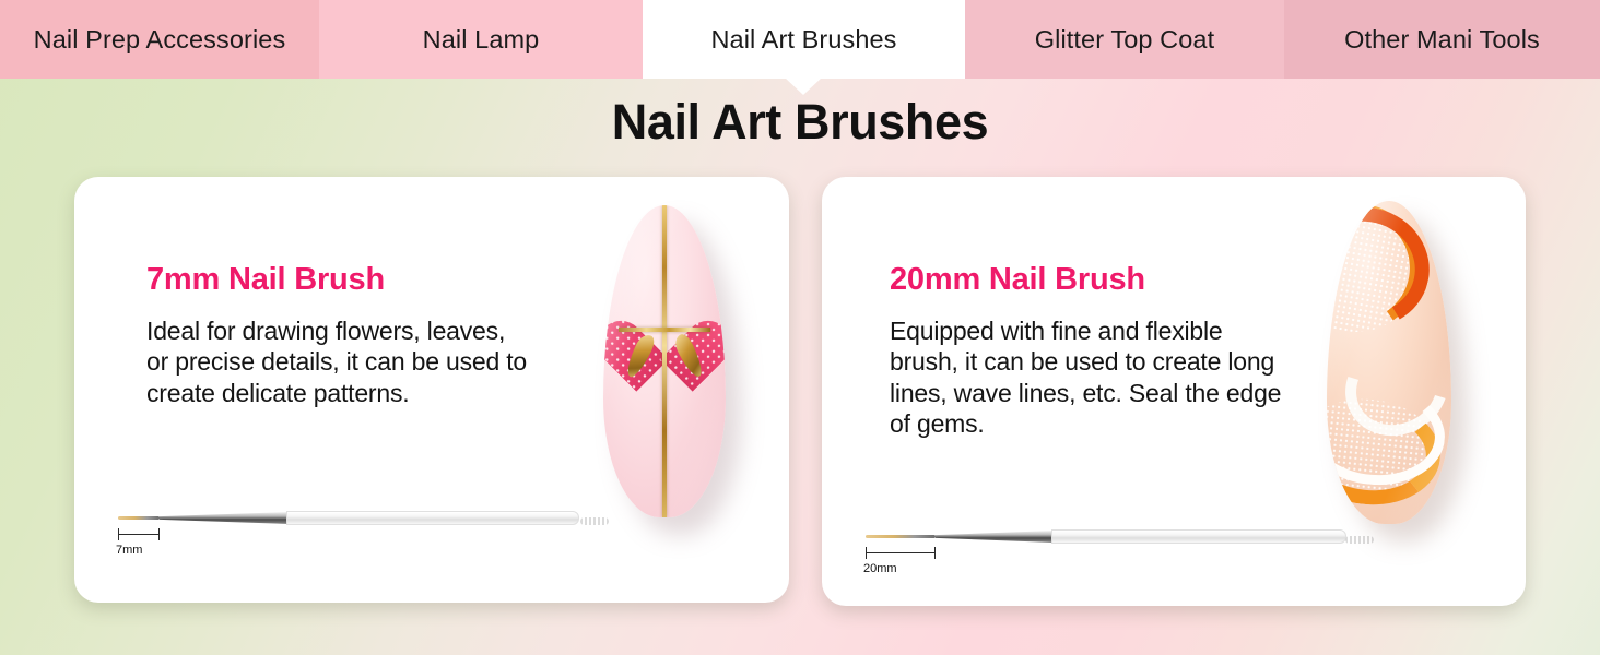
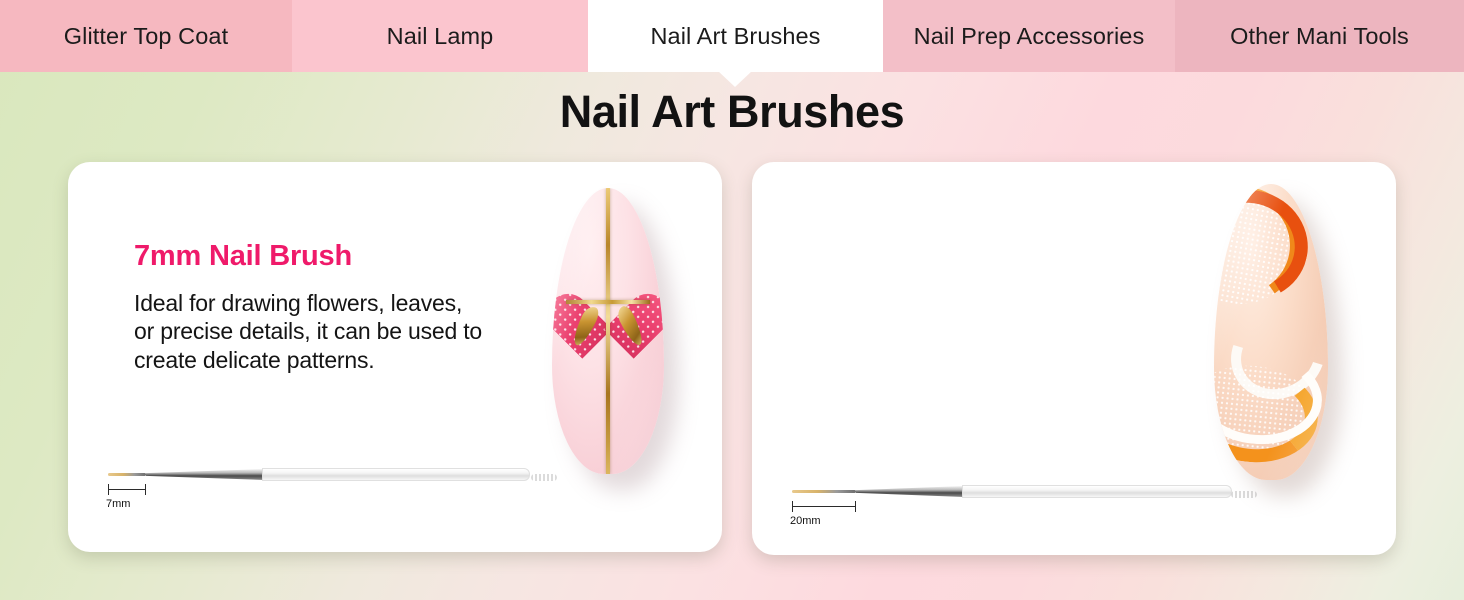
- Nail Prep Accessories
+ Glitter Top Coat
  Nail Lamp
  Nail Art Brushes
- Glitter Top Coat
+ Nail Prep Accessories
  Other Mani Tools
  Nail Art Brushes
  7mm Nail Brush
  Ideal for drawing flowers, leaves, or precise details, it can be used to create delicate patterns.
  7mm
- 20mm Nail Brush
- Equipped with fine and flexible brush, it can be used to create long lines, wave lines, etc. Seal the edge of gems.
  20mm
